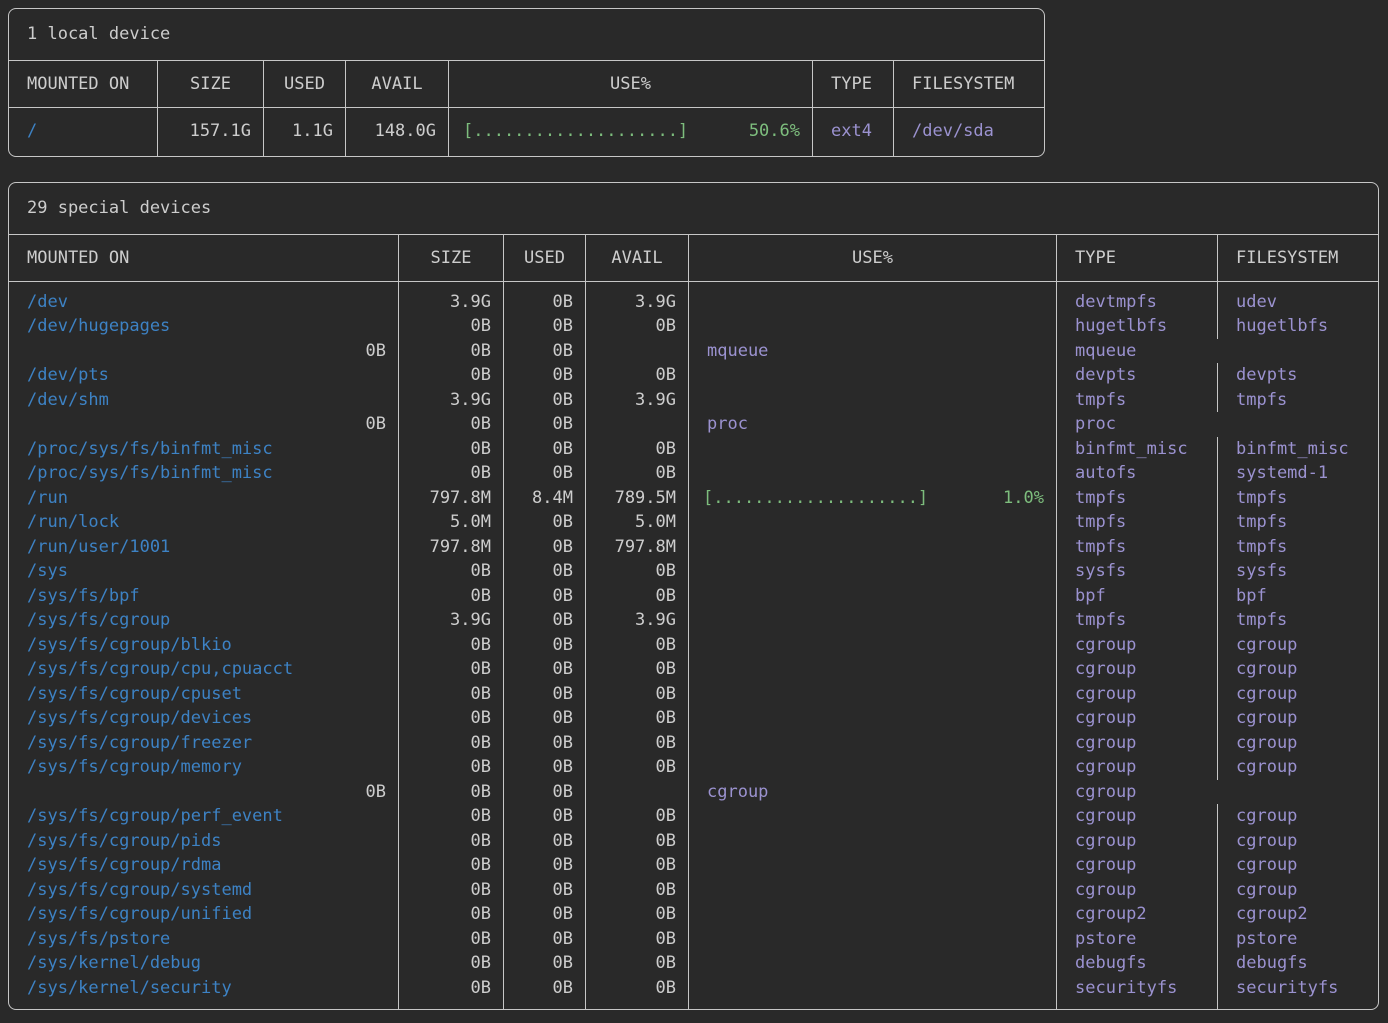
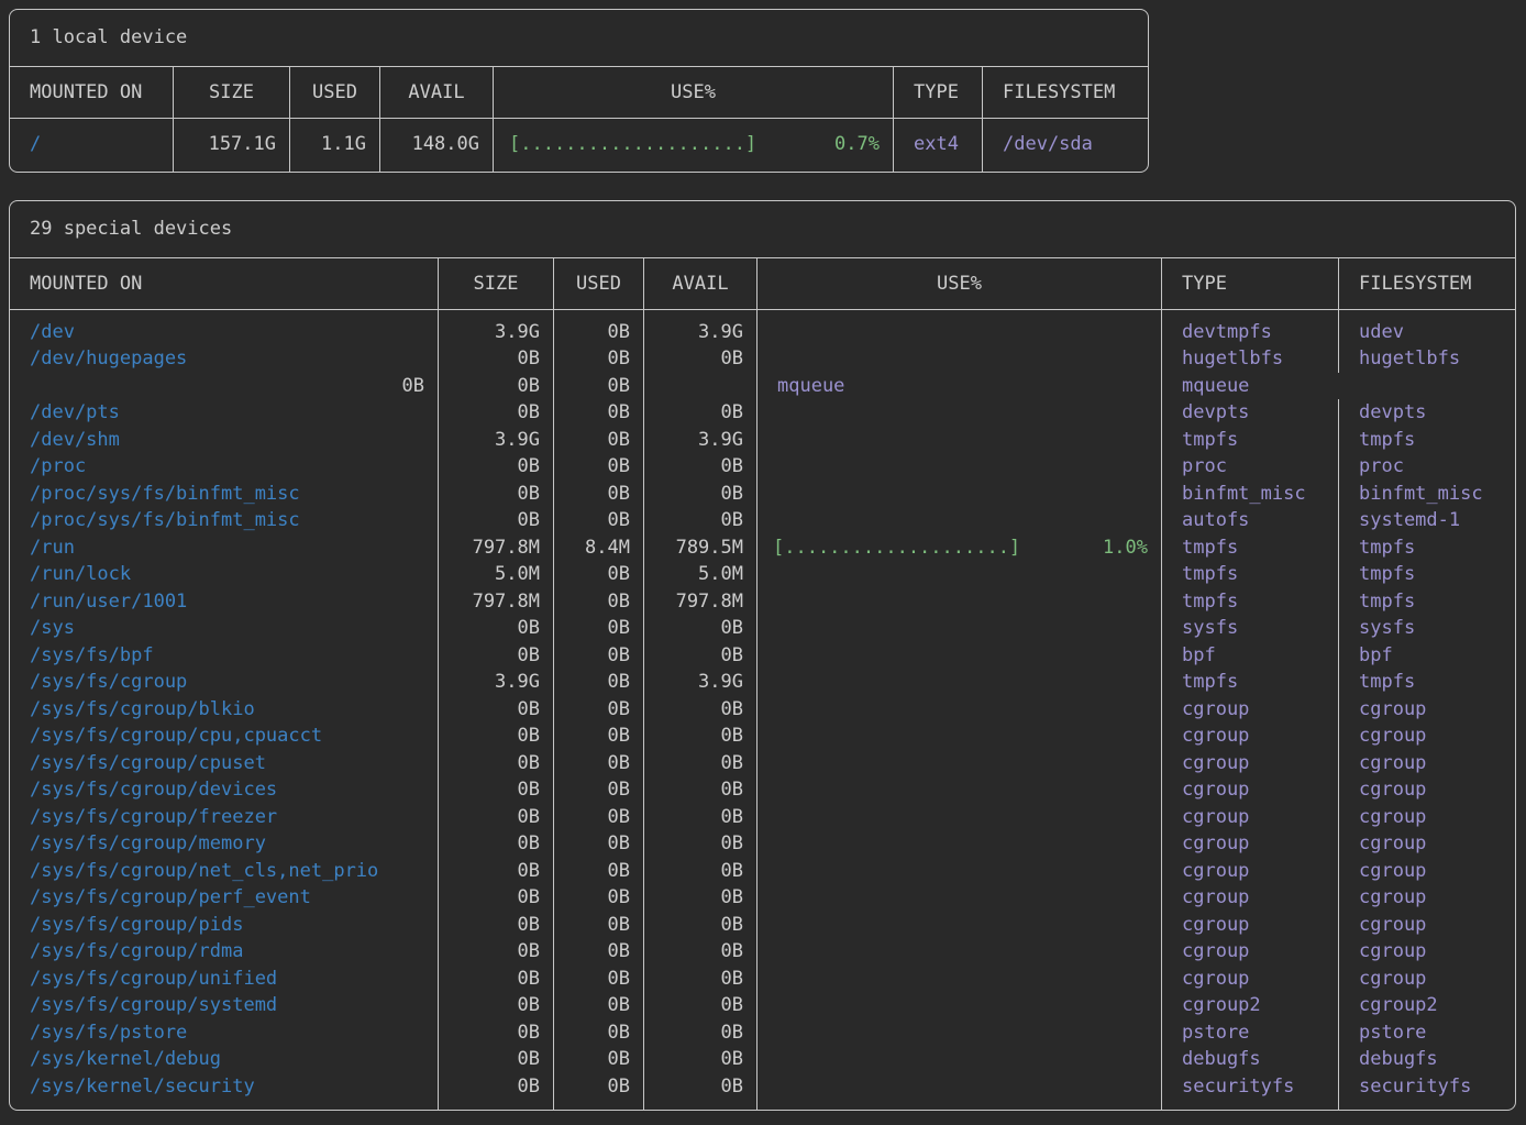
  1 local device
  MOUNTED ON
  SIZE
  USED
  AVAIL
  USE%
  TYPE
  FILESYSTEM
  /
  157.1G
  1.1G
  148.0G
  [....................]
- 50.6%
+ 0.7%
  ext4
  /dev/sda
  29 special devices
  MOUNTED ON
  SIZE
  USED
  AVAIL
  USE%
  TYPE
  FILESYSTEM
  /dev
  3.9G
  0B
  3.9G
  devtmpfs
  udev
  /dev/hugepages
  0B
  0B
  0B
  hugetlbfs
  hugetlbfs
  0B
  0B
  0B
  mqueue
  mqueue
  /dev/pts
  0B
  0B
  0B
  devpts
  devpts
  /dev/shm
  3.9G
  0B
  3.9G
  tmpfs
  tmpfs
+ /proc
  0B
  0B
  0B
  proc
  proc
  /proc/sys/fs/binfmt_misc
  0B
  0B
  0B
  binfmt_misc
  binfmt_misc
  /proc/sys/fs/binfmt_misc
  0B
  0B
  0B
  autofs
  systemd-1
  /run
  797.8M
  8.4M
  789.5M
  [....................]
  1.0%
  tmpfs
  tmpfs
  /run/lock
  5.0M
  0B
  5.0M
  tmpfs
  tmpfs
  /run/user/1001
  797.8M
  0B
  797.8M
  tmpfs
  tmpfs
  /sys
  0B
  0B
  0B
  sysfs
  sysfs
  /sys/fs/bpf
  0B
  0B
  0B
  bpf
  bpf
  /sys/fs/cgroup
  3.9G
  0B
  3.9G
  tmpfs
  tmpfs
  /sys/fs/cgroup/blkio
  0B
  0B
  0B
  cgroup
  cgroup
  /sys/fs/cgroup/cpu,cpuacct
  0B
  0B
  0B
  cgroup
  cgroup
  /sys/fs/cgroup/cpuset
  0B
  0B
  0B
  cgroup
  cgroup
  /sys/fs/cgroup/devices
  0B
  0B
  0B
  cgroup
  cgroup
  /sys/fs/cgroup/freezer
  0B
  0B
  0B
  cgroup
  cgroup
  /sys/fs/cgroup/memory
  0B
  0B
  0B
  cgroup
  cgroup
+ /sys/fs/cgroup/net_cls,net_prio
  0B
  0B
  0B
  cgroup
  cgroup
  /sys/fs/cgroup/perf_event
  0B
  0B
  0B
  cgroup
  cgroup
  /sys/fs/cgroup/pids
  0B
  0B
  0B
  cgroup
  cgroup
  /sys/fs/cgroup/rdma
  0B
  0B
  0B
  cgroup
  cgroup
- /sys/fs/cgroup/systemd
+ /sys/fs/cgroup/unified
  0B
  0B
  0B
  cgroup
  cgroup
- /sys/fs/cgroup/unified
+ /sys/fs/cgroup/systemd
  0B
  0B
  0B
  cgroup2
  cgroup2
  /sys/fs/pstore
  0B
  0B
  0B
  pstore
  pstore
  /sys/kernel/debug
  0B
  0B
  0B
  debugfs
  debugfs
  /sys/kernel/security
  0B
  0B
  0B
  securityfs
  securityfs
